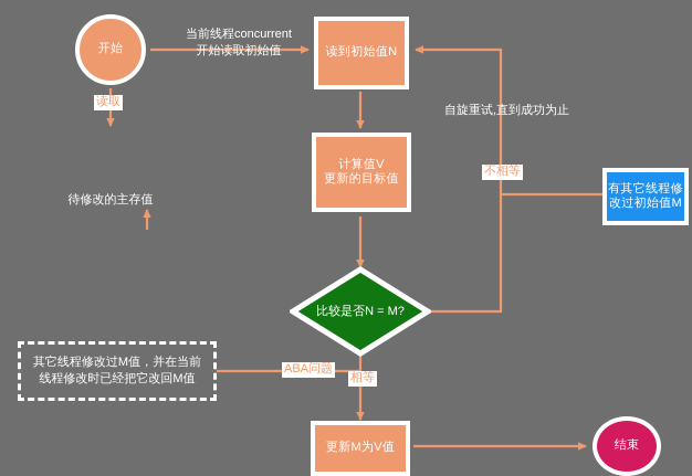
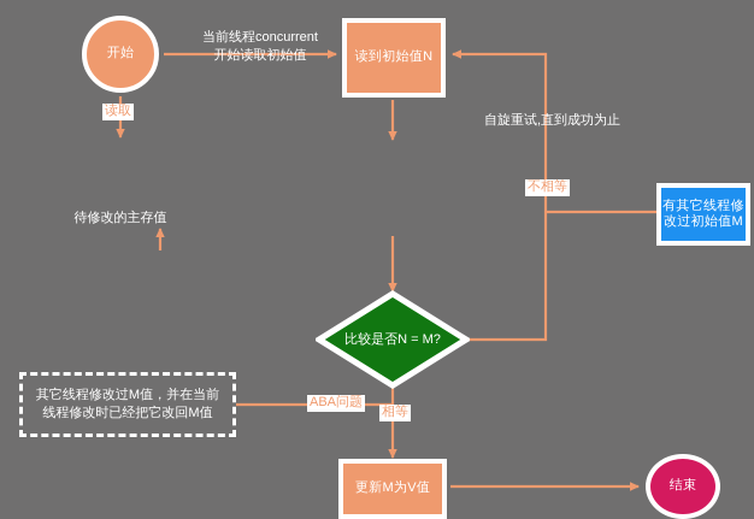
  开始
  读到初始值N
- 计算值V
- 更新的目标值
  比较是否N = M?
  有其它线程修
  改过初始值M
  更新M为V值
  结束
  其它线程修改过M值，并在当前
  线程修改时已经把它改回M值
  当前线程concurrent
  开始读取初始值
  待修改的主存值
  自旋重试,直到成功为止
  读取
  不相等
  相等
  ABA问题
